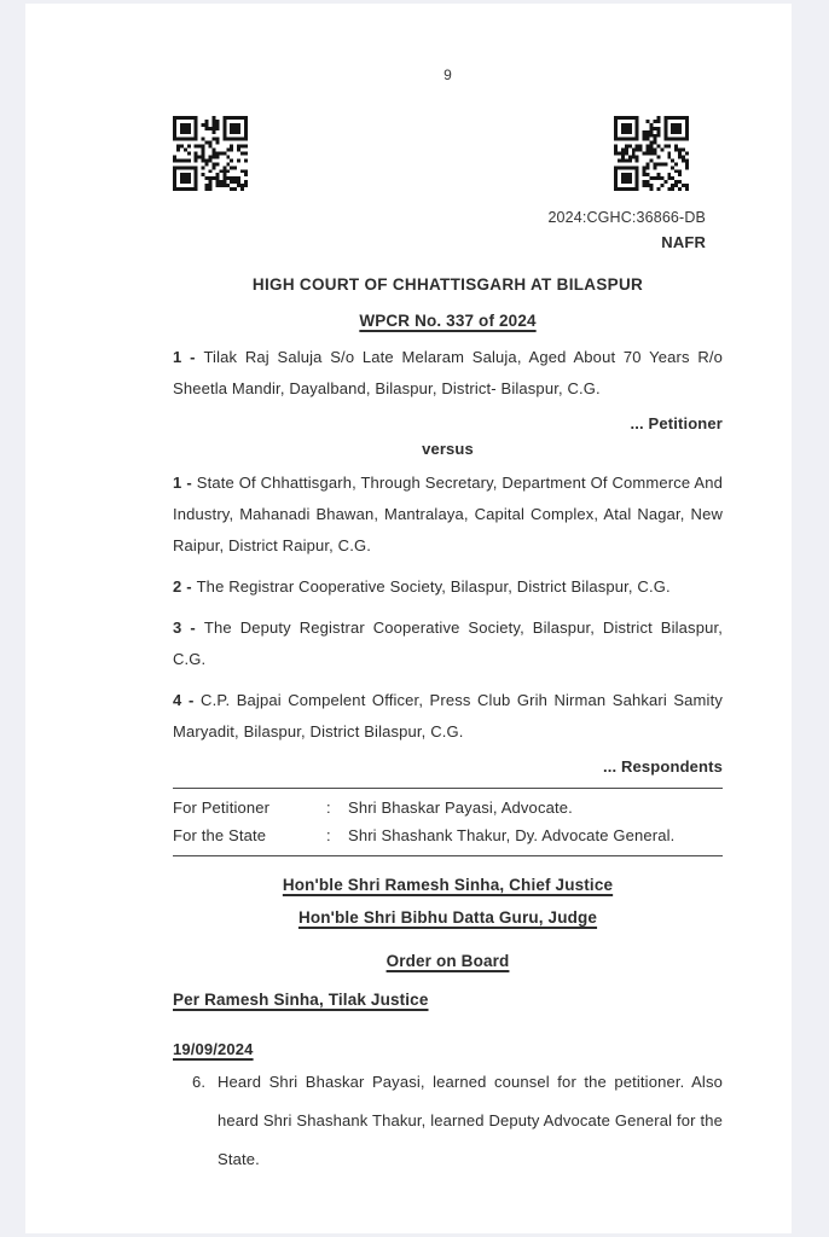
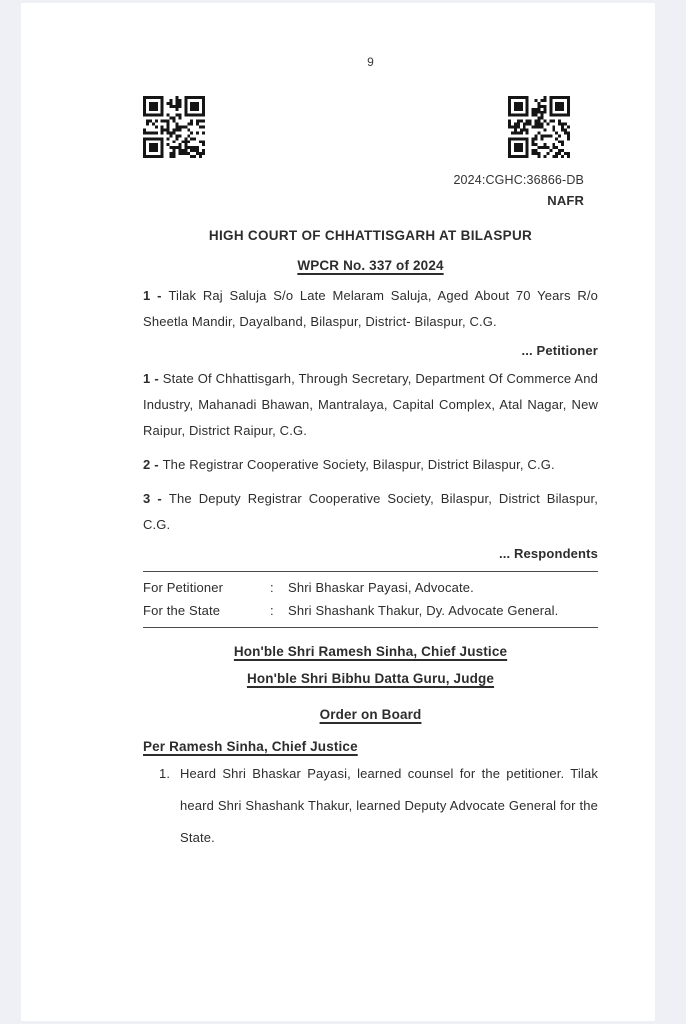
  9
  2024:CGHC:36866-DB
  NAFR
  HIGH COURT OF CHHATTISGARH AT BILASPUR
  WPCR No. 337 of 2024
  1 - Tilak Raj Saluja S/o Late Melaram Saluja, Aged About 70 Years R/o Sheetla Mandir, Dayalband, Bilaspur, District- Bilaspur, C.G.
  ... Petitioner
- versus
  1 - State Of Chhattisgarh, Through Secretary, Department Of Commerce And Industry, Mahanadi Bhawan, Mantralaya, Capital Complex, Atal Nagar, New Raipur, District Raipur, C.G.
  2 - The Registrar Cooperative Society, Bilaspur, District Bilaspur, C.G.
  3 - The Deputy Registrar Cooperative Society, Bilaspur, District Bilaspur, C.G.
- 4 - C.P. Bajpai Compelent Officer, Press Club Grih Nirman Sahkari Samity Maryadit, Bilaspur, District Bilaspur, C.G.
  ... Respondents
  For Petitioner
  :
  Shri Bhaskar Payasi, Advocate.
  For the State
  :
  Shri Shashank Thakur, Dy. Advocate General.
  Hon'ble Shri Ramesh Sinha, Chief Justice
  Hon'ble Shri Bibhu Datta Guru, Judge
  Order on Board
- Per Ramesh Sinha, Tilak Justice
+ Per Ramesh Sinha, Chief Justice
- 19/09/2024
- 6.
+ 1.
- Heard Shri Bhaskar Payasi, learned counsel for the petitioner. Also heard Shri Shashank Thakur, learned Deputy Advocate General for the State.
+ Heard Shri Bhaskar Payasi, learned counsel for the petitioner. Tilak heard Shri Shashank Thakur, learned Deputy Advocate General for the State.
